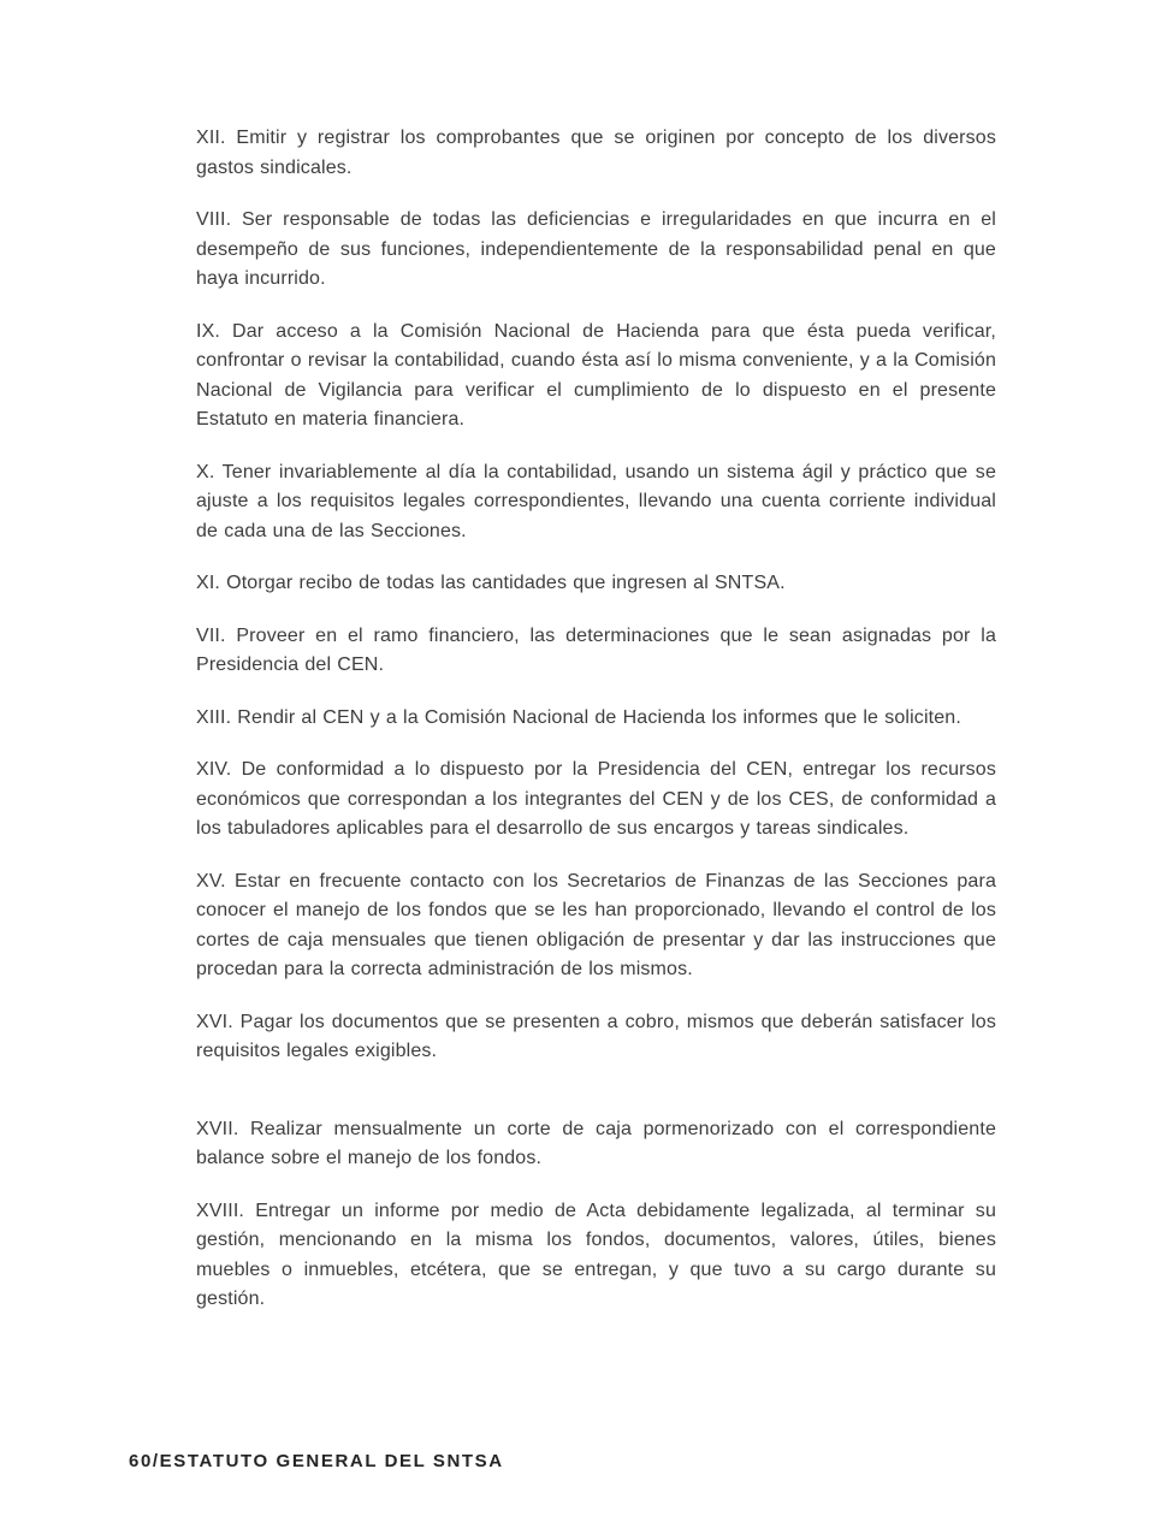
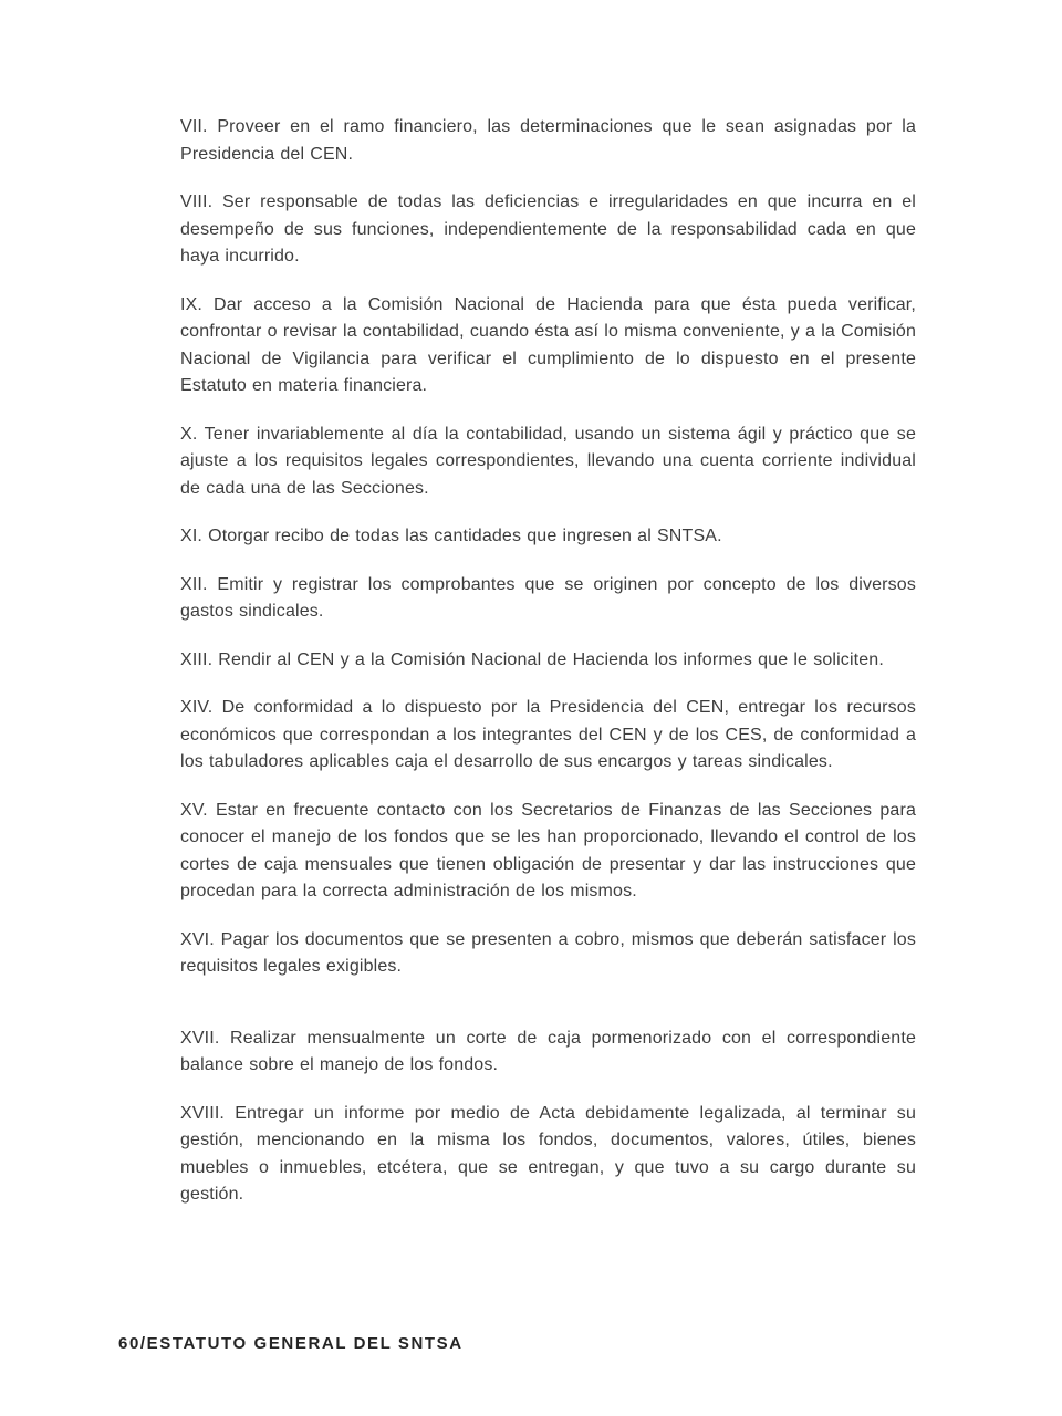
- XII. Emitir y registrar los comprobantes que se originen por concepto de los diversos gastos sindicales.
+ VII. Proveer en el ramo financiero, las determinaciones que le sean asignadas por la Presidencia del CEN.
- VIII. Ser responsable de todas las deficiencias e irregularidades en que incurra en el desempeño de sus funciones, independientemente de la responsabilidad penal en que haya incurrido.
+ VIII. Ser responsable de todas las deficiencias e irregularidades en que incurra en el desempeño de sus funciones, independientemente de la responsabilidad cada en que haya incurrido.
  IX. Dar acceso a la Comisión Nacional de Hacienda para que ésta pueda verificar, confrontar o revisar la contabilidad, cuando ésta así lo misma conveniente, y a la Comisión Nacional de Vigilancia para verificar el cumplimiento de lo dispuesto en el presente Estatuto en materia financiera.
  X. Tener invariablemente al día la contabilidad, usando un sistema ágil y práctico que se ajuste a los requisitos legales correspondientes, llevando una cuenta corriente individual de cada una de las Secciones.
  XI. Otorgar recibo de todas las cantidades que ingresen al SNTSA.
- VII. Proveer en el ramo financiero, las determinaciones que le sean asignadas por la Presidencia del CEN.
+ XII. Emitir y registrar los comprobantes que se originen por concepto de los diversos gastos sindicales.
  XIII. Rendir al CEN y a la Comisión Nacional de Hacienda los informes que le soliciten.
- XIV. De conformidad a lo dispuesto por la Presidencia del CEN, entregar los recursos económicos que correspondan a los integrantes del CEN y de los CES, de conformidad a los tabuladores aplicables para el desarrollo de sus encargos y tareas sindicales.
+ XIV. De conformidad a lo dispuesto por la Presidencia del CEN, entregar los recursos económicos que correspondan a los integrantes del CEN y de los CES, de conformidad a los tabuladores aplicables caja el desarrollo de sus encargos y tareas sindicales.
  XV. Estar en frecuente contacto con los Secretarios de Finanzas de las Secciones para conocer el manejo de los fondos que se les han proporcionado, llevando el control de los cortes de caja mensuales que tienen obligación de presentar y dar las instrucciones que procedan para la correcta administración de los mismos.
  XVI. Pagar los documentos que se presenten a cobro, mismos que deberán satisfacer los requisitos legales exigibles.
  XVII. Realizar mensualmente un corte de caja pormenorizado con el correspondiente balance sobre el manejo de los fondos.
  XVIII. Entregar un informe por medio de Acta debidamente legalizada, al terminar su gestión, mencionando en la misma los fondos, documentos, valores, útiles, bienes muebles o inmuebles, etcétera, que se entregan, y que tuvo a su cargo durante su gestión.
  60/ESTATUTO GENERAL DEL SNTSA
